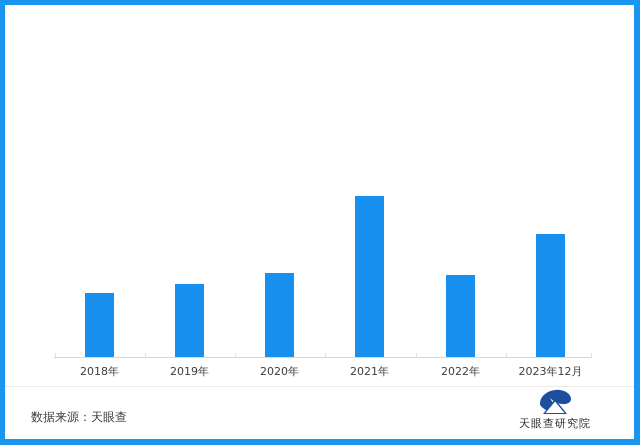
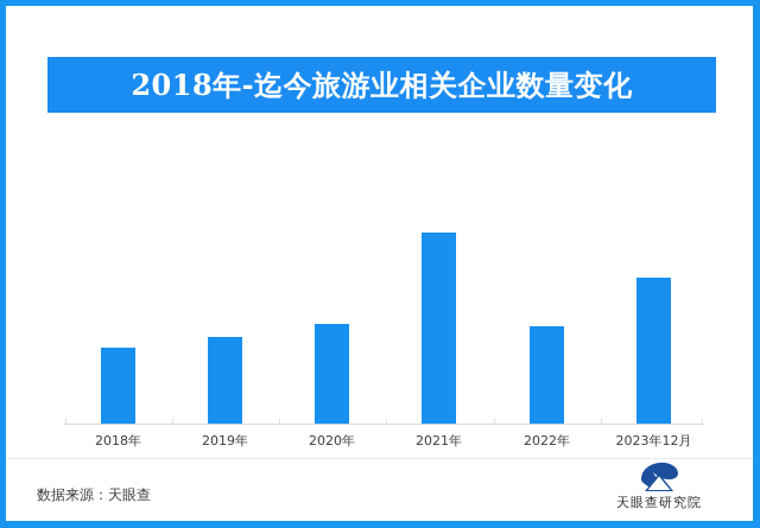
+ 2018年-迄今旅游业相关企业数量变化
  2018年
  2019年
  2020年
  2021年
  2022年
  2023年12月
  数据来源：天眼查
  天眼查研究院
